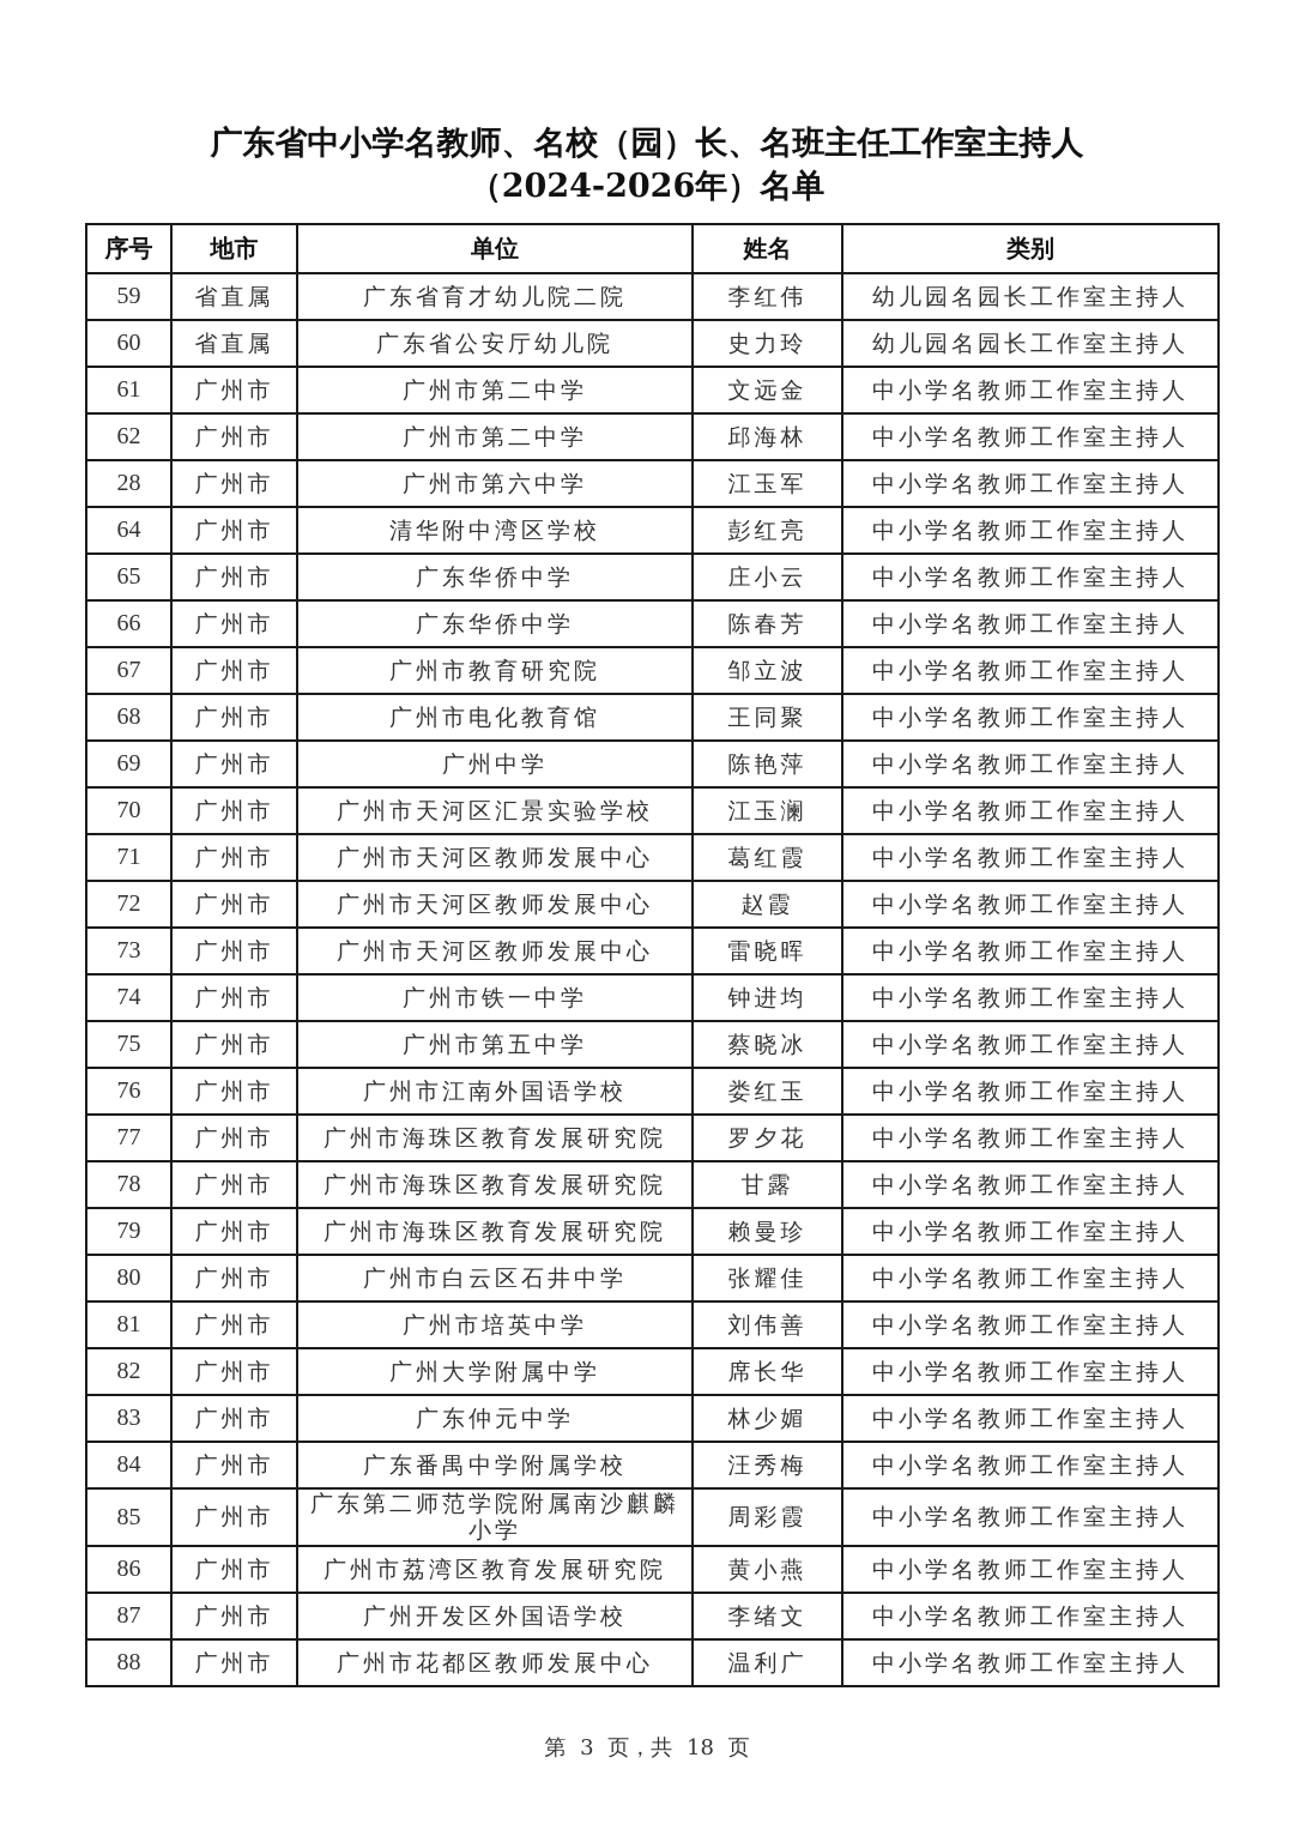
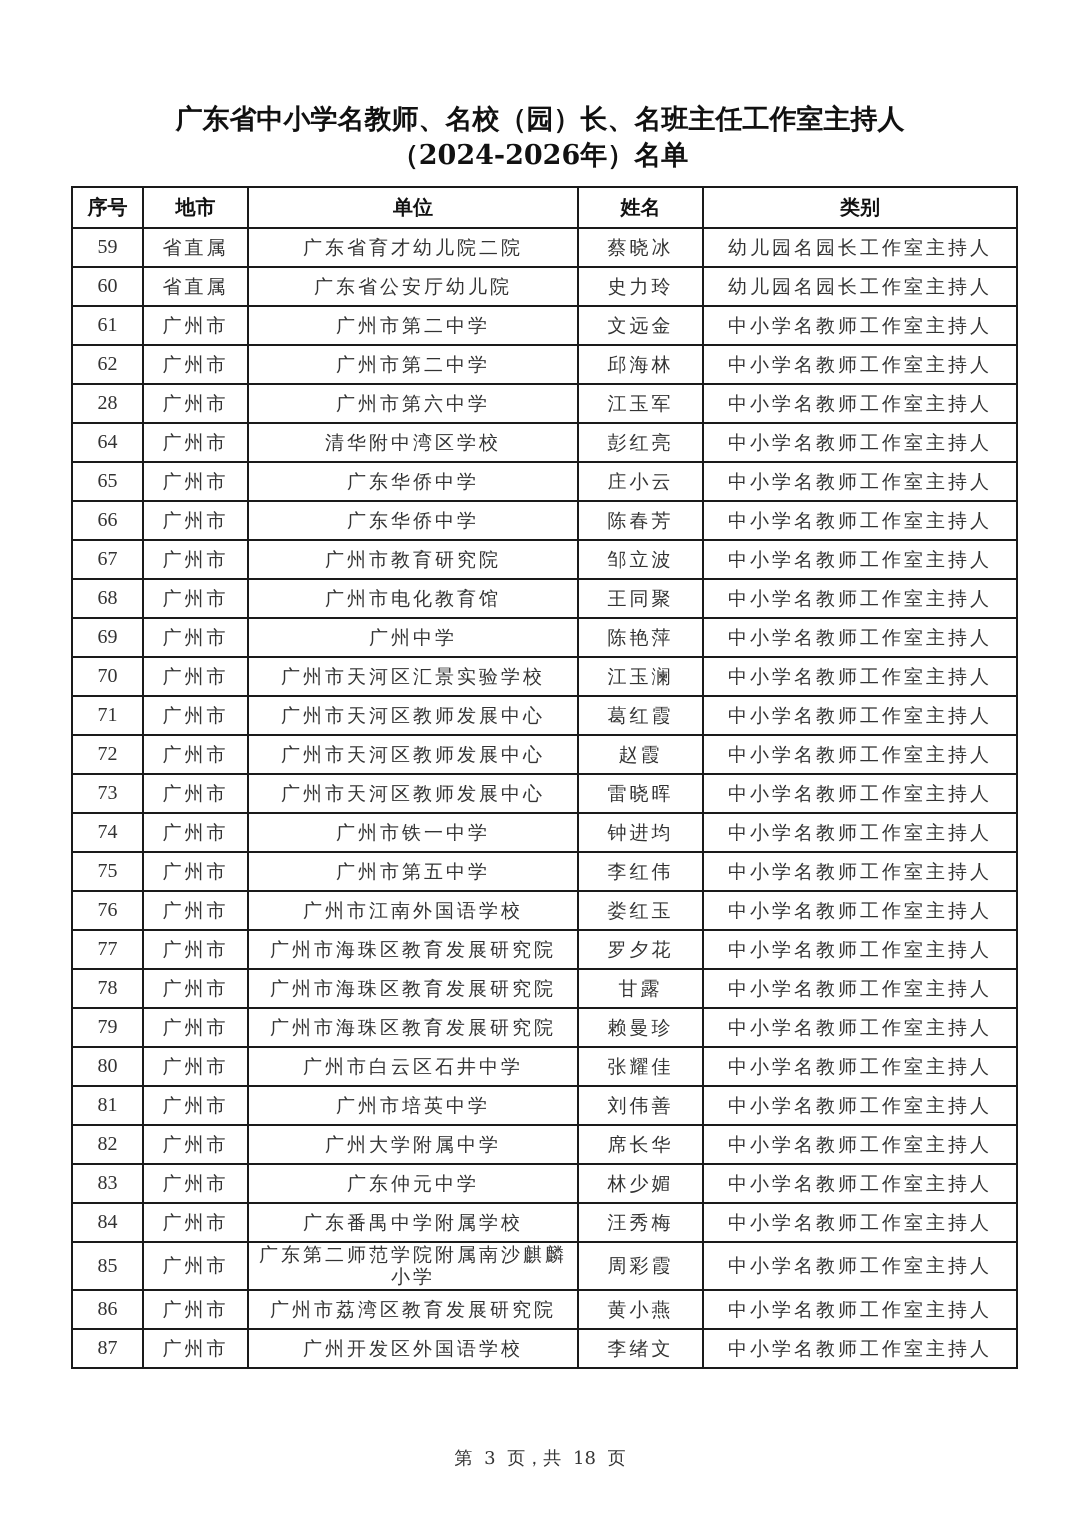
  广东省中小学名教师、名校（园）长、名班主任工作室主持人
  （2024-2026年）名单
  序号	地市	单位	姓名	类别
- 59	省直属	广东省育才幼儿院二院	李红伟	幼儿园名园长工作室主持人
+ 59	省直属	广东省育才幼儿院二院	蔡晓冰	幼儿园名园长工作室主持人
  60	省直属	广东省公安厅幼儿院	史力玲	幼儿园名园长工作室主持人
  61	广州市	广州市第二中学	文远金	中小学名教师工作室主持人
  62	广州市	广州市第二中学	邱海林	中小学名教师工作室主持人
  28	广州市	广州市第六中学	江玉军	中小学名教师工作室主持人
  64	广州市	清华附中湾区学校	彭红亮	中小学名教师工作室主持人
  65	广州市	广东华侨中学	庄小云	中小学名教师工作室主持人
  66	广州市	广东华侨中学	陈春芳	中小学名教师工作室主持人
  67	广州市	广州市教育研究院	邹立波	中小学名教师工作室主持人
  68	广州市	广州市电化教育馆	王同聚	中小学名教师工作室主持人
  69	广州市	广州中学	陈艳萍	中小学名教师工作室主持人
  70	广州市	广州市天河区汇景实验学校	江玉澜	中小学名教师工作室主持人
  71	广州市	广州市天河区教师发展中心	葛红霞	中小学名教师工作室主持人
  72	广州市	广州市天河区教师发展中心	赵霞	中小学名教师工作室主持人
  73	广州市	广州市天河区教师发展中心	雷晓晖	中小学名教师工作室主持人
  74	广州市	广州市铁一中学	钟进均	中小学名教师工作室主持人
- 75	广州市	广州市第五中学	蔡晓冰	中小学名教师工作室主持人
+ 75	广州市	广州市第五中学	李红伟	中小学名教师工作室主持人
  76	广州市	广州市江南外国语学校	娄红玉	中小学名教师工作室主持人
  77	广州市	广州市海珠区教育发展研究院	罗夕花	中小学名教师工作室主持人
  78	广州市	广州市海珠区教育发展研究院	甘露	中小学名教师工作室主持人
  79	广州市	广州市海珠区教育发展研究院	赖曼珍	中小学名教师工作室主持人
  80	广州市	广州市白云区石井中学	张耀佳	中小学名教师工作室主持人
  81	广州市	广州市培英中学	刘伟善	中小学名教师工作室主持人
  82	广州市	广州大学附属中学	席长华	中小学名教师工作室主持人
  83	广州市	广东仲元中学	林少媚	中小学名教师工作室主持人
  84	广州市	广东番禺中学附属学校	汪秀梅	中小学名教师工作室主持人
  85	广州市	广东第二师范学院附属南沙麒麟小学	周彩霞	中小学名教师工作室主持人
  86	广州市	广州市荔湾区教育发展研究院	黄小燕	中小学名教师工作室主持人
  87	广州市	广州开发区外国语学校	李绪文	中小学名教师工作室主持人
- 88	广州市	广州市花都区教师发展中心	温利广	中小学名教师工作室主持人
  第 3 页，共 18 页
